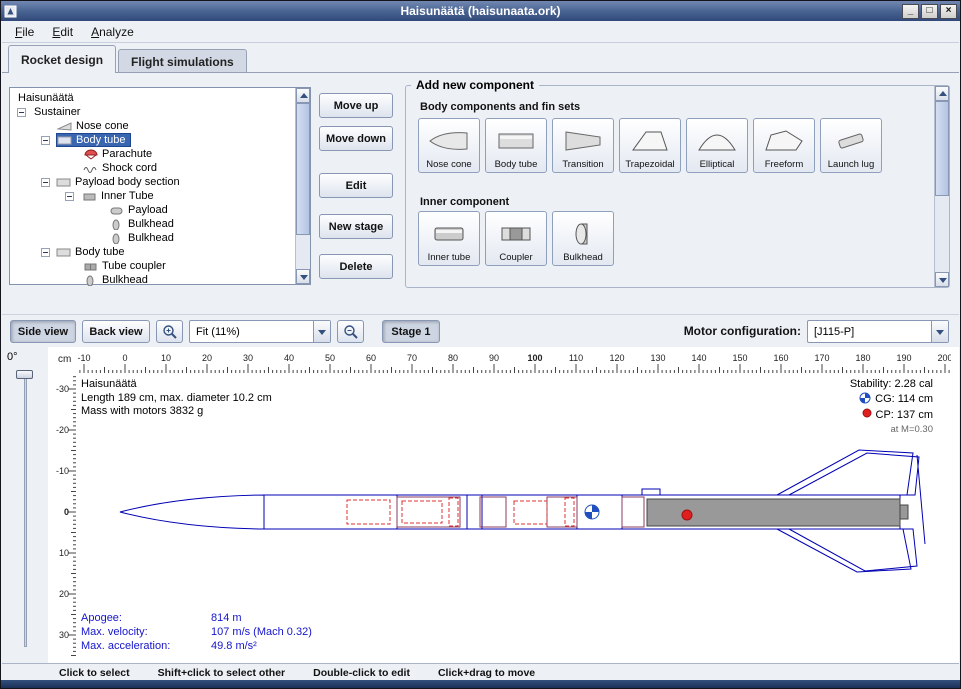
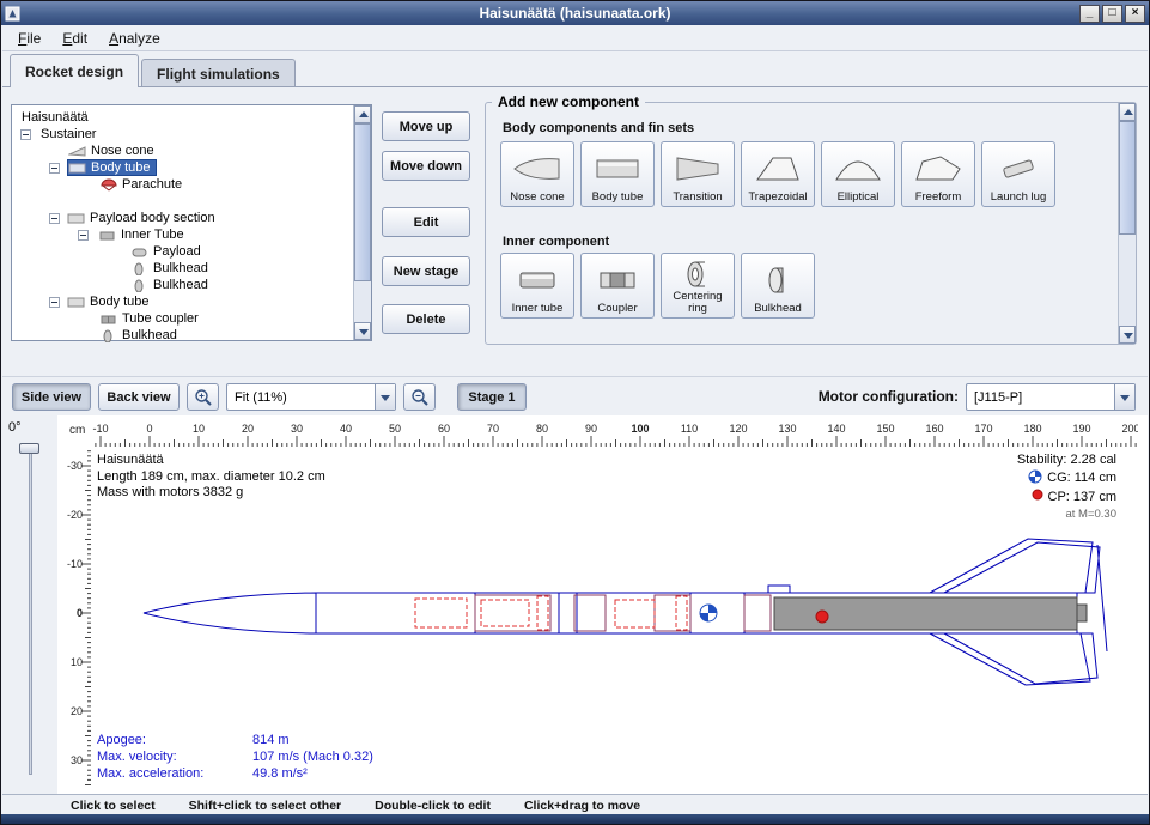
  Haisunäätä (haisunaata.ork)
  _
  □
  ×
  File
  Edit
  Analyze
  Rocket design
  Flight simulations
  Haisunäätä
  Sustainer
  Nose cone
  Body tube
  Parachute
- Shock cord
  Payload body section
  Inner Tube
  Payload
  Bulkhead
  Bulkhead
  Body tube
  Tube coupler
  Bulkhead
  Move up
  Move down
  Edit
  New stage
  Delete
  Add new component
  Body components and fin sets
  Nose cone
  Body tube
  Transition
  Trapezoidal
  Elliptical
  Freeform
  Launch lug
  Inner component
  Inner tube
  Coupler
+ Centering ring
  Bulkhead
  Side view
  Back view
  Fit (11%)
  Stage 1
  Motor configuration:
  [J115-P]
  0°
  cm
  -10
  0
  10
  20
  30
  40
  50
  60
  70
  80
  90
  100
  110
  120
  130
  140
  150
  160
  170
  180
  190
  200
  -30
  -20
  -10
  0
  10
  20
  30
  Haisunäätä
  Length 189 cm, max. diameter 10.2 cm
  Mass with motors 3832 g
  Stability: 2.28 cal
  CG: 114 cm
  CP: 137 cm
  at M=0.30
  Apogee:
  814 m
  Max. velocity:
  107 m/s (Mach 0.32)
  Max. acceleration:
  49.8 m/s²
  Click to select
  Shift+click to select other
  Double-click to edit
  Click+drag to move
